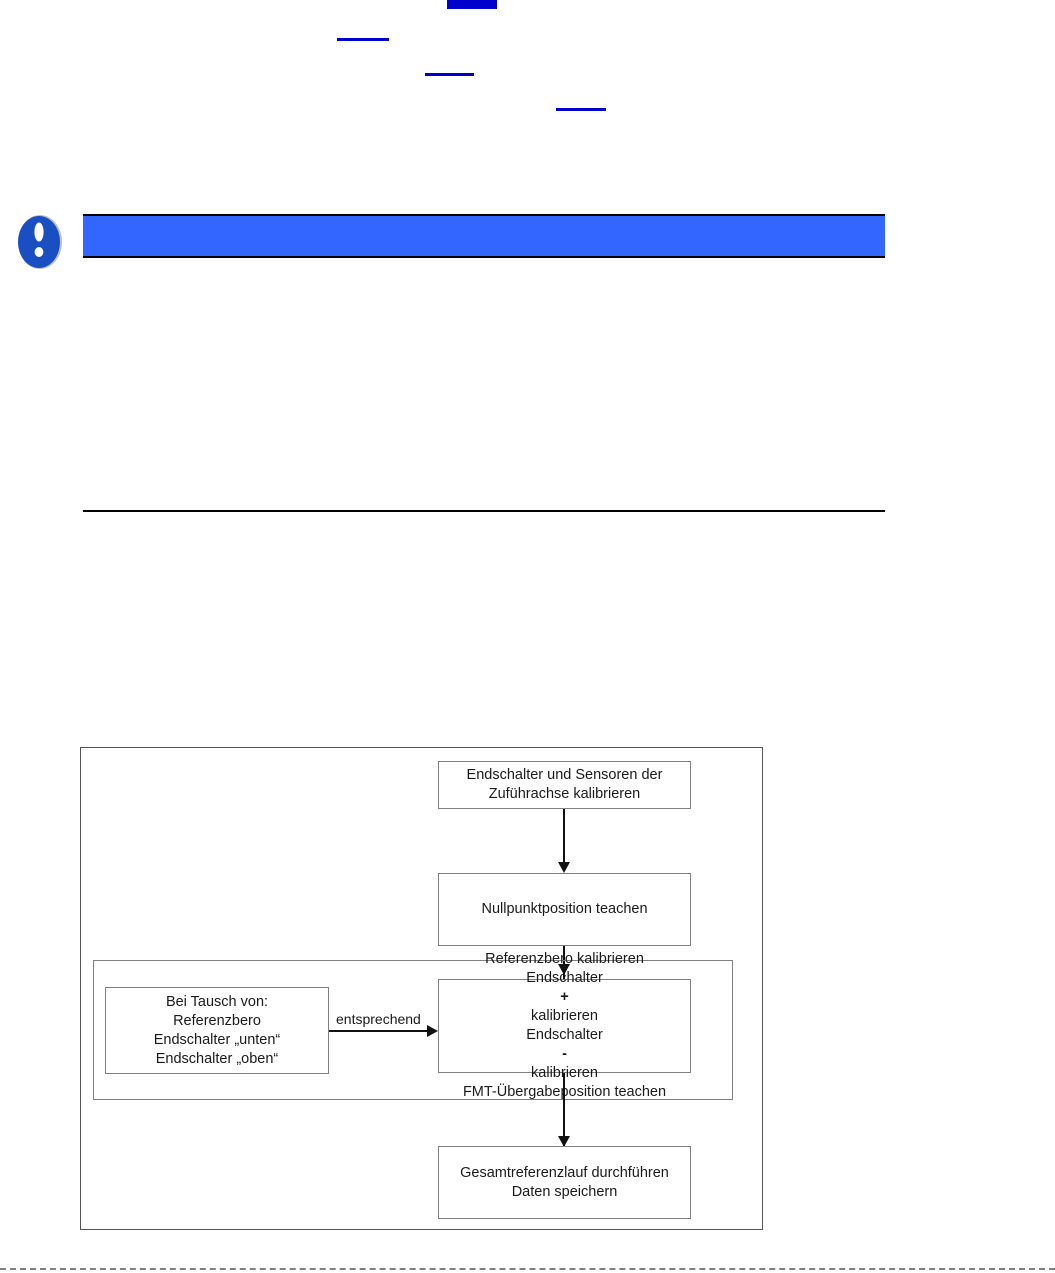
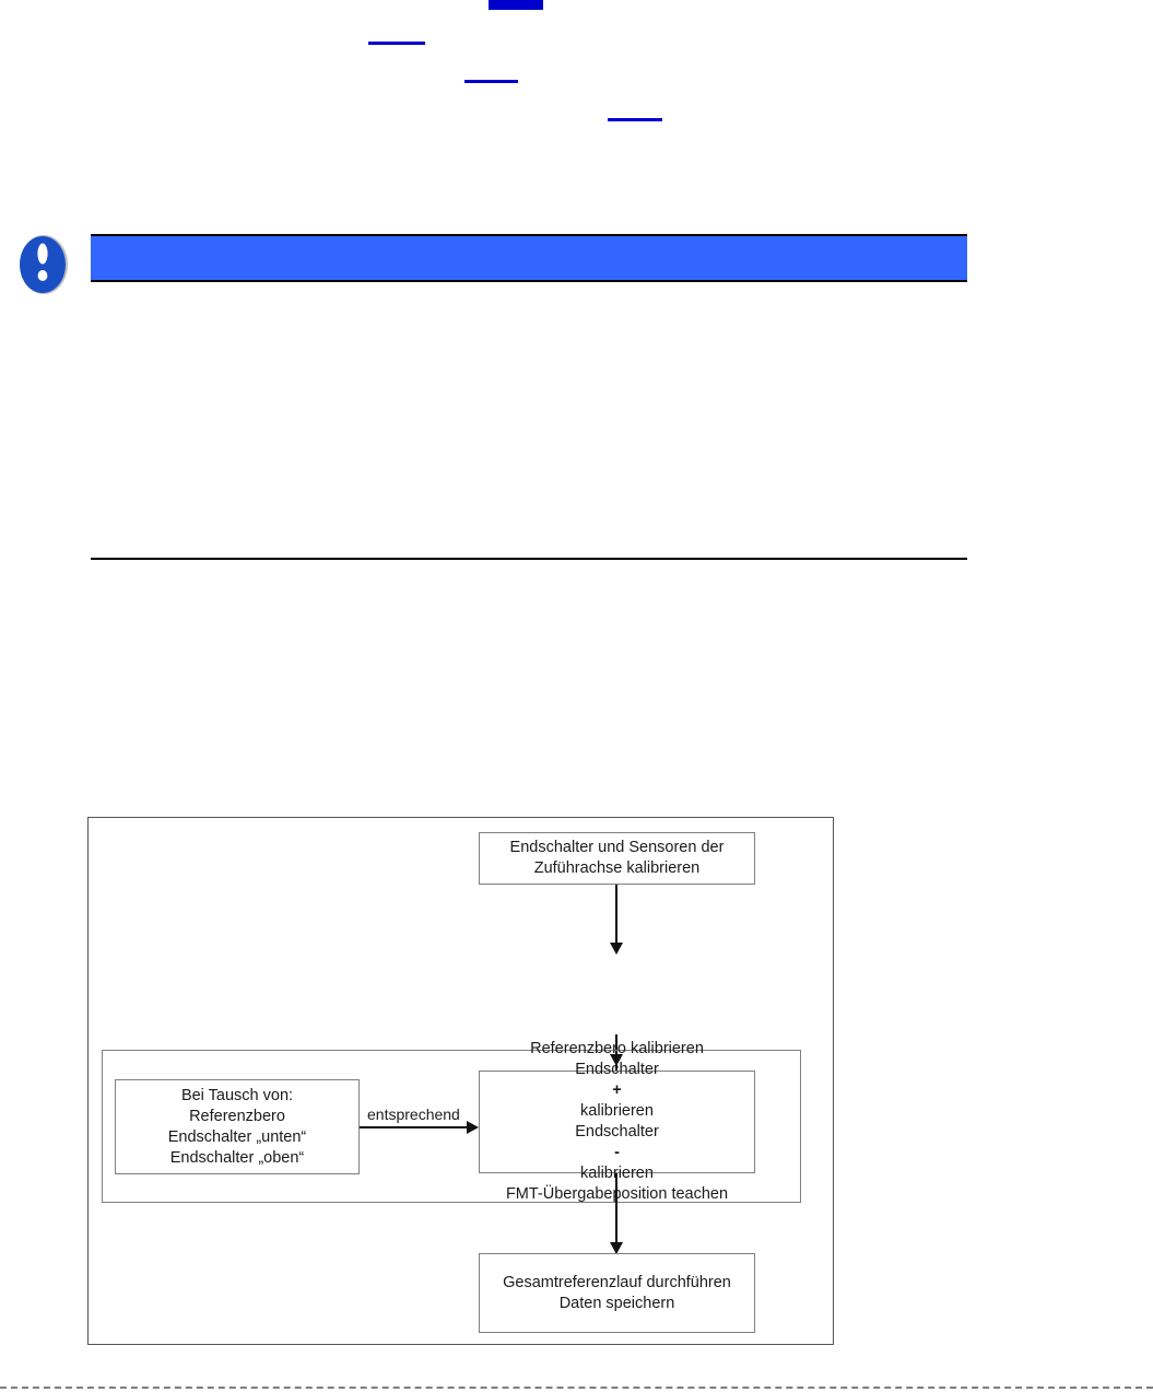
  Endschalter und Sensoren der
  Zuführachse kalibrieren
- Nullpunktposition teachen
  Bei Tausch von:
  Referenzbero
  Endschalter „unten“
  Endschalter „oben“
  entsprechend
  Referenzbero kalibrieren
  Endschalter
  +
  kalibrieren
  Endschalter
  -
  kalibieren
  FMT-Übergabeosition teachen
  Gesamtreferenzlauf durchführen
  Daten speichern
